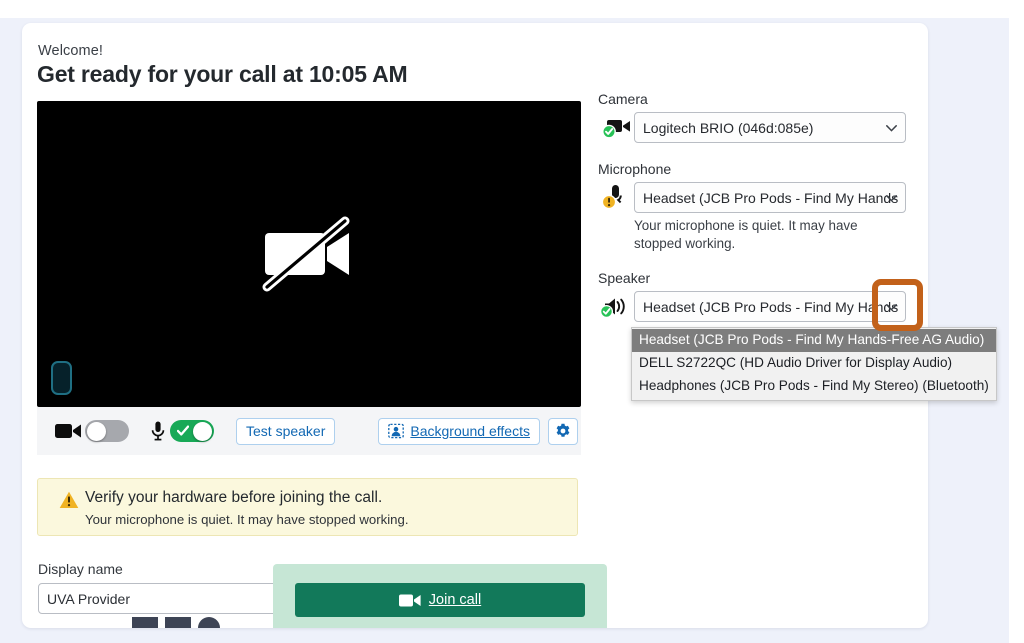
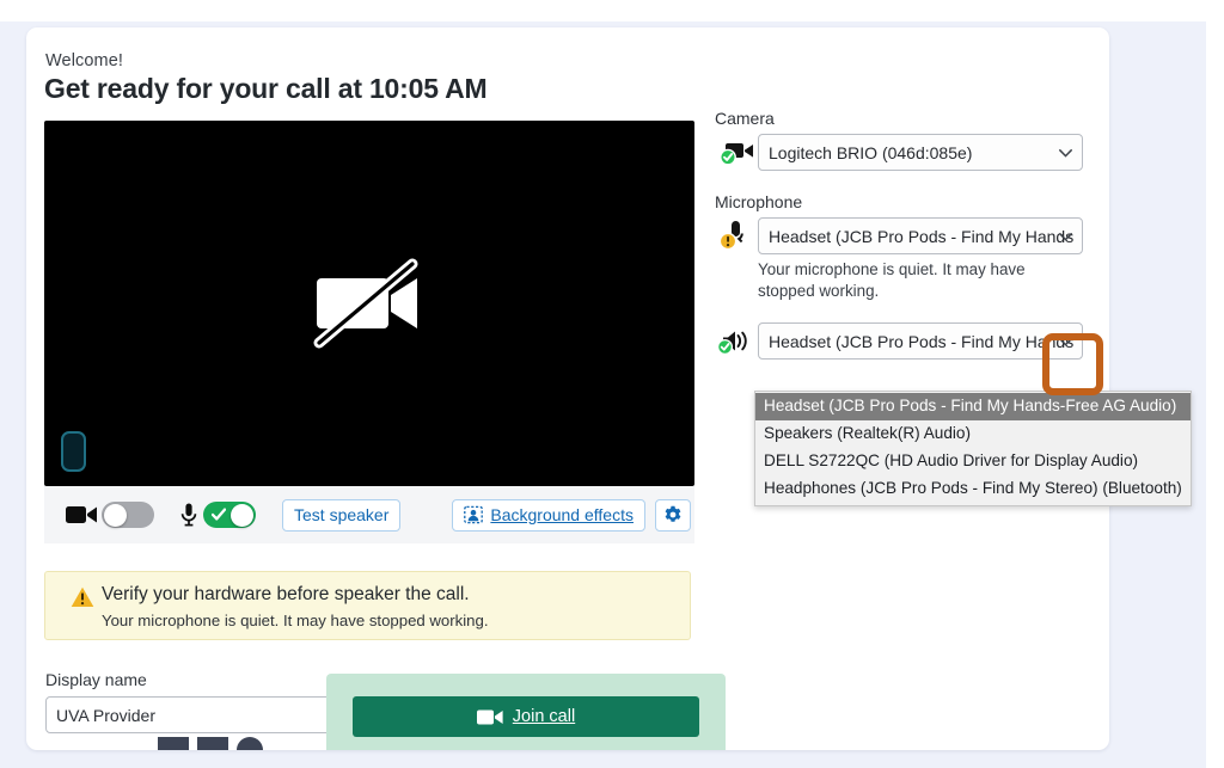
  Welcome!
  Get ready for your call at 10:05 AM
  Test speaker
  Background effects
- Verify your hardware before joining the call.
+ Verify your hardware before speaker the call.
  Your microphone is quiet. It may have stopped working.
  Display name
  UVA Provider
  Join call
  Camera
  Logitech BRIO (046d:085e)
  Microphone
  Headset (JCB Pro Pods - Find My Hand
  Your microphone is quiet. It may have stopped working.
- Speaker
  Headset (JCB Pro Pods - Find My Hand
  Headset (JCB Pro Pods - Find My Hands-Free AG Audio)
+ Speakers (Realtek(R) Audio)
  DELL S2722QC (HD Audio Driver for Display Audio)
  Headphones (JCB Pro Pods - Find My Stereo) (Bluetooth)
